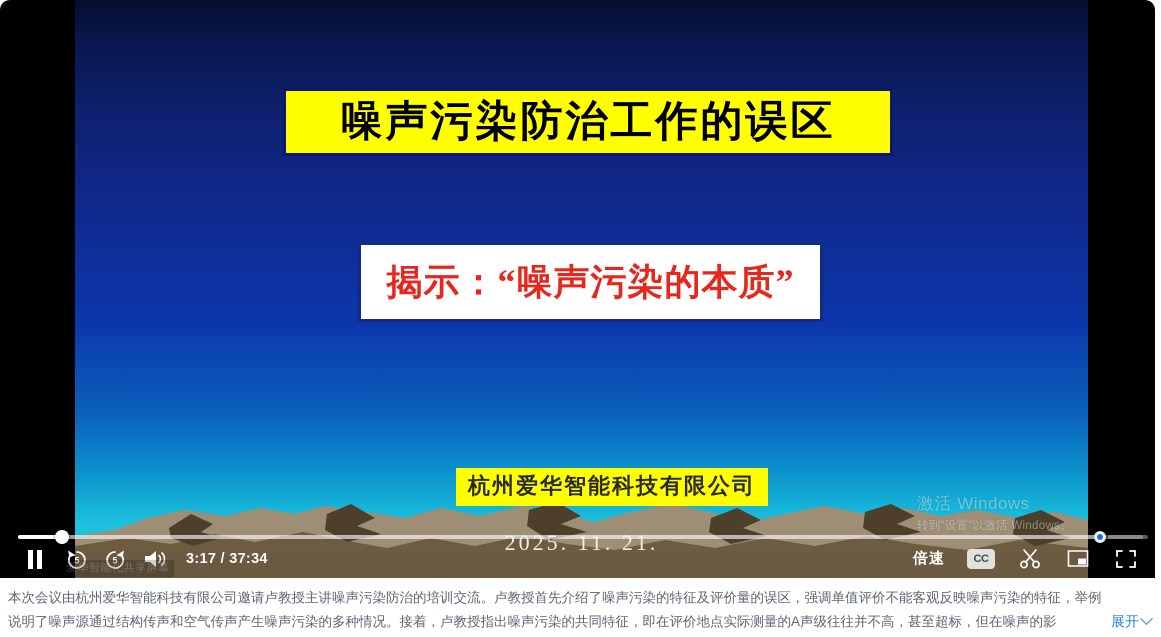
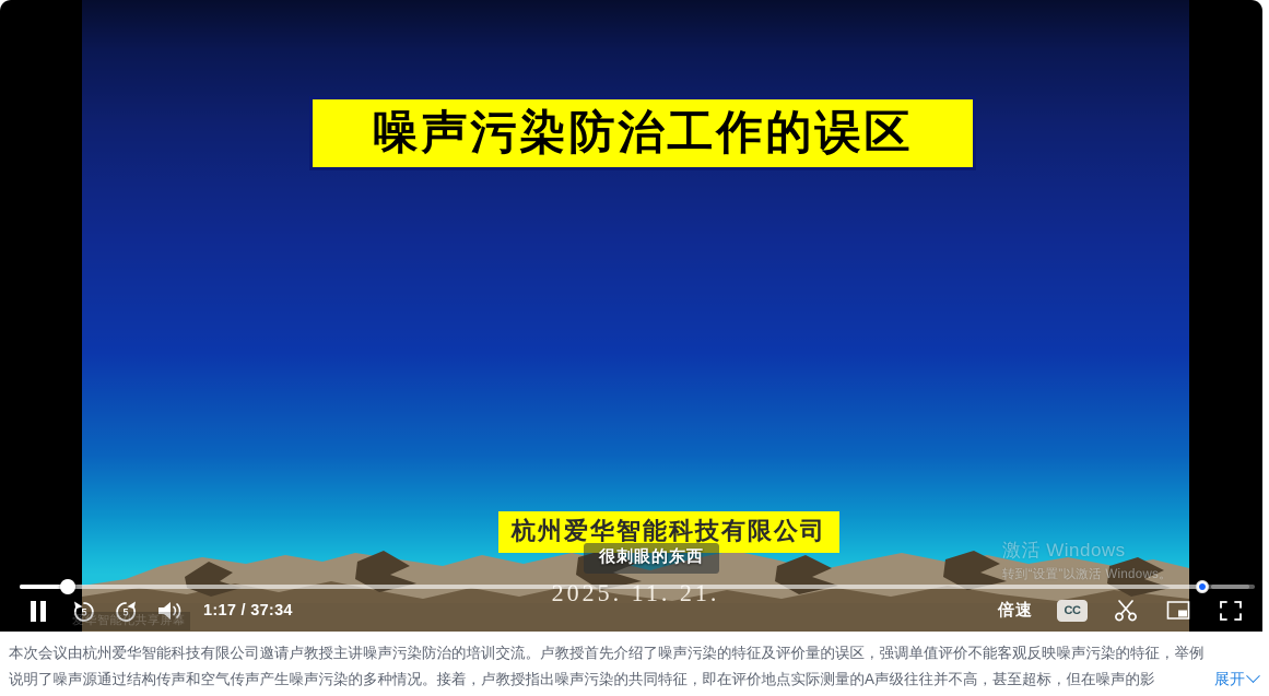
  噪声污染防治工作的误区
- 揭示：“噪声污染的本质”
  杭州爱华智能科技有限公司
+ 很刺眼的东西
  2025. 11. 21.
  激活 Windows
  转到“设置”以激活 Windows。
  5
  5
- 3:17 / 37:34
+ 1:17 / 37:34
  倍速
  CC
  爱华智能化共享屏幕
  本次会议由杭州爱华智能科技有限公司邀请卢教授主讲噪声污染防治的培训交流。卢教授首先介绍了噪声污染的特征及评价量的误区，强调单值评价不能客观反映噪声污染的特征，举例
  说明了噪声源通过结构传声和空气传声产生噪声污染的多种情况。接着，卢教授指出噪声污染的共同特征，即在评价地点实际测量的A声级往往并不高，甚至超标，但在噪声的影
  展开
